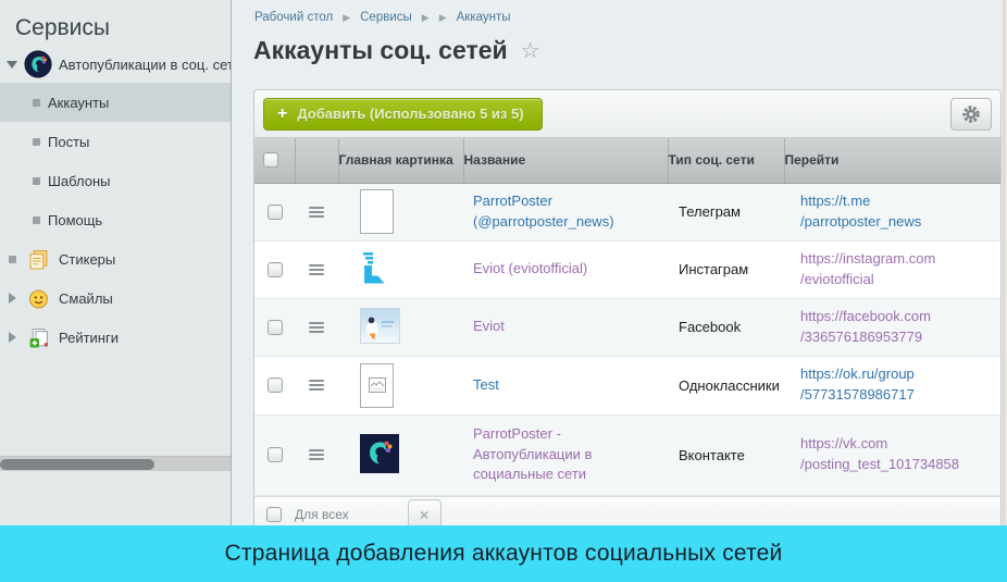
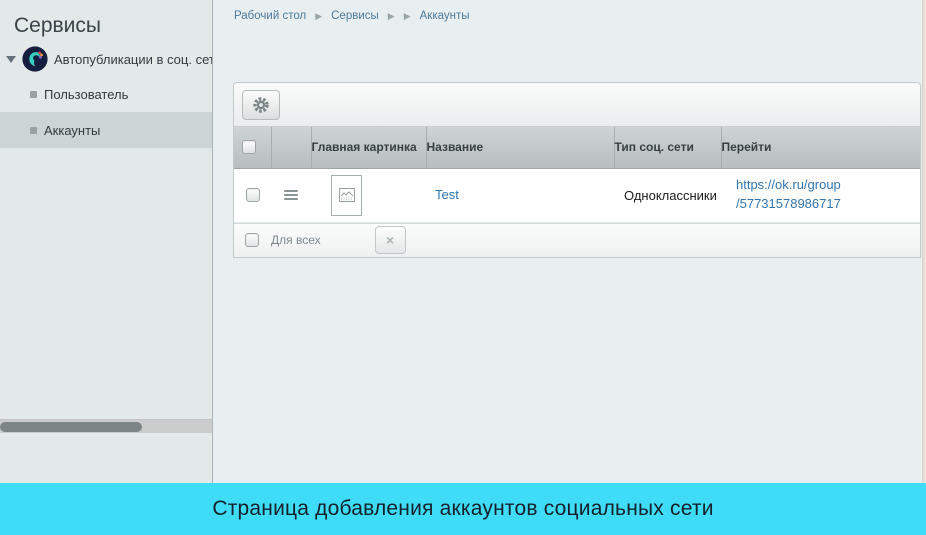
  Сервисы
  Автопубликации в соц. сет
+ Пользователь
  Аккаунты
- Посты
- Шаблоны
- Помощь
- Стикеры
- Смайлы
- Рейтинги
  Рабочий стол
  ▶
  Сервисы
  ▶
  ▶
  Аккаунты
- Аккаунты соц. сетей
- ☆
- +
- Добавить (Использовано 5 из 5)
  		Главная картинка	Название	Тип соц. сети	Перейти
- 			ParrotPoster (@parrotposter_news)	Телеграм	https://t.me /parrotposter_news
- 			Eviot (eviotofficial)	Инстаграм	https://instagram.com /eviotofficial
- 			Eviot	Facebook	https://facebook.com /336576186953779
  			Test	Одноклассники	https://ok.ru/group /57731578986717
- 			ParrotPoster - Автопубликации в социальные сети	Вконтакте	https://vk.com /posting_test_101734858
  Для всех
  ×
- Страница добавления аккаунтов социальных сетей
+ Страница добавления аккаунтов социальных сети
